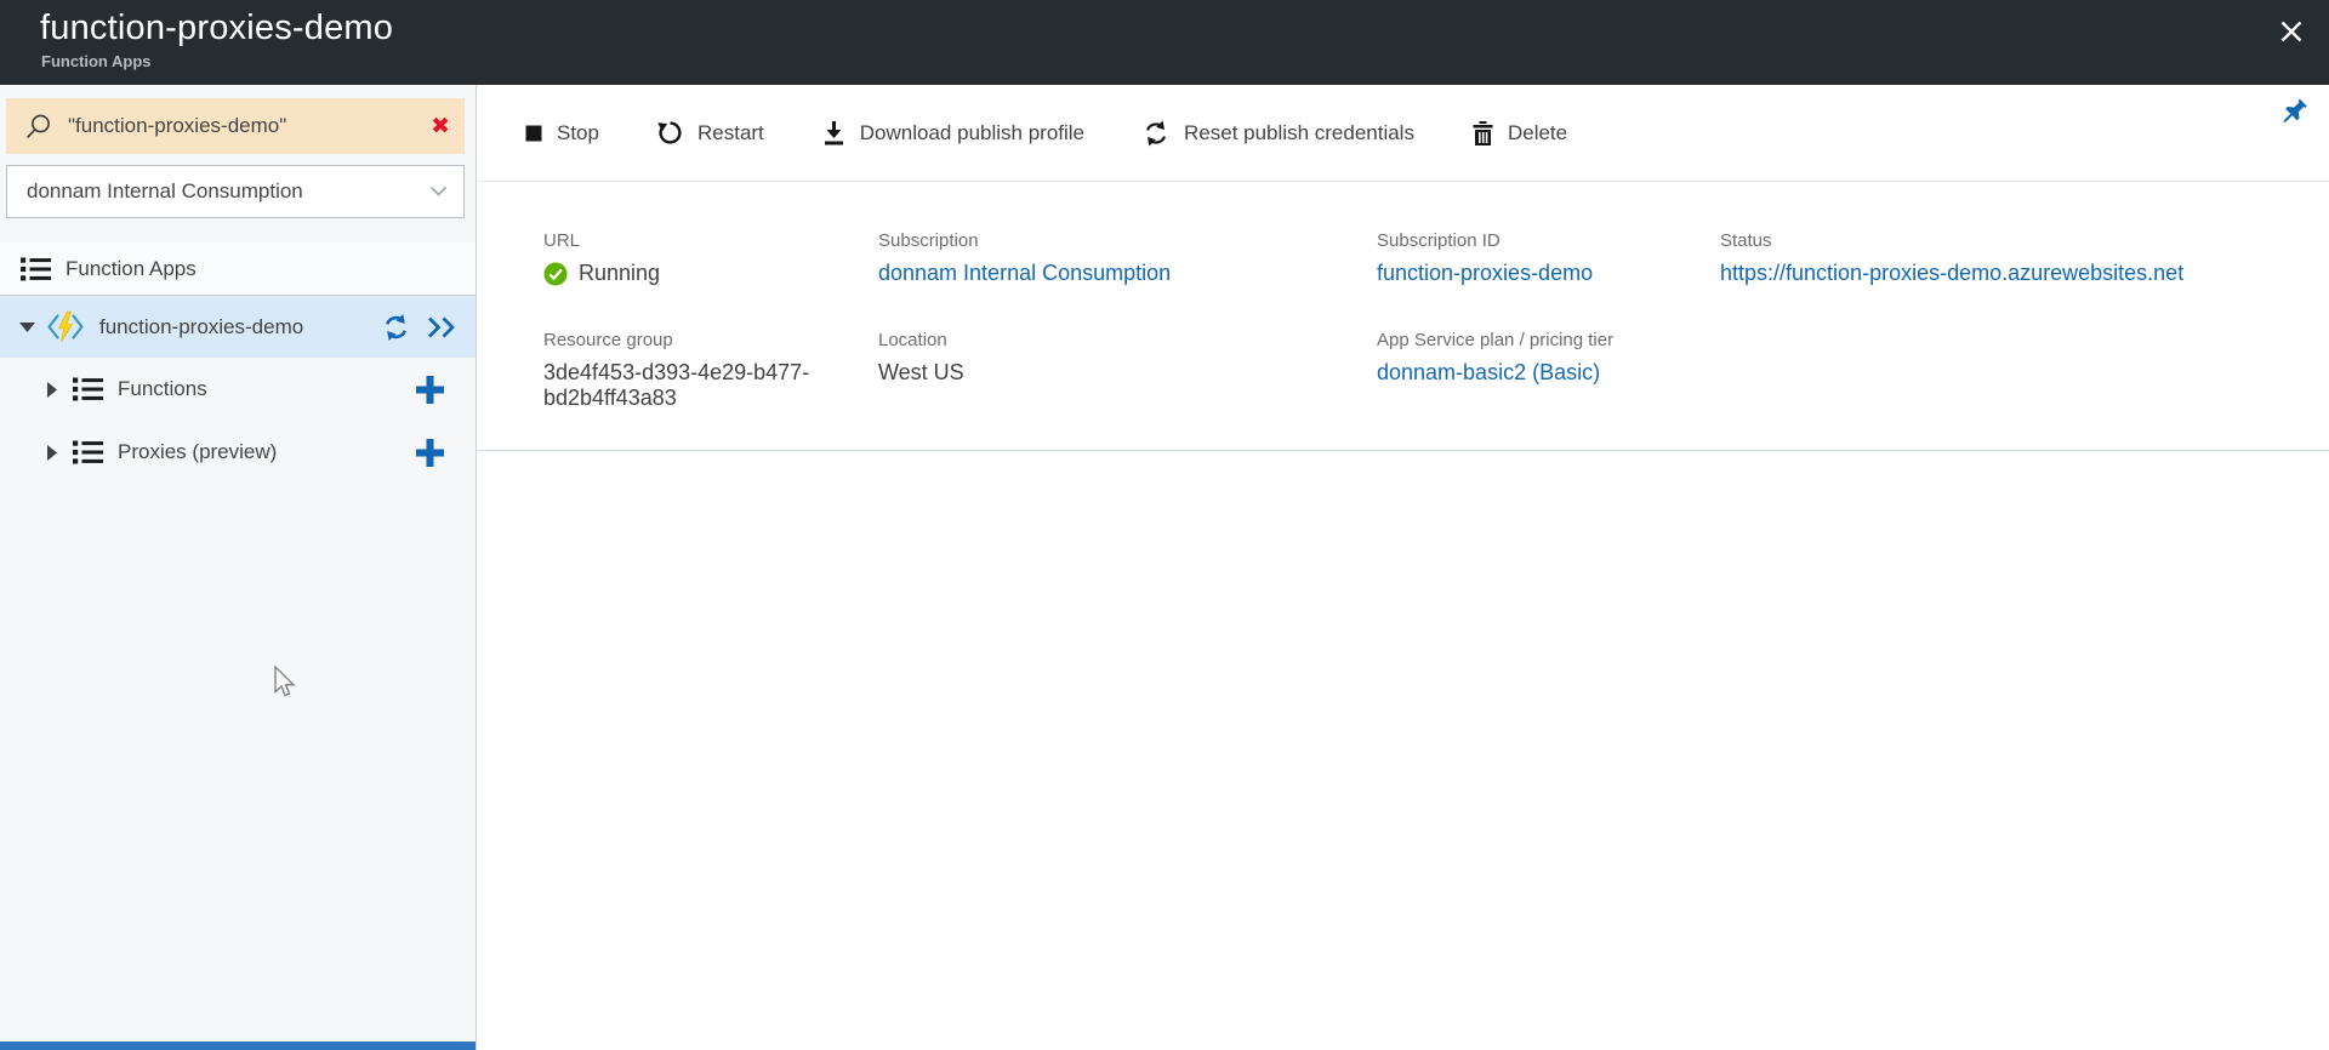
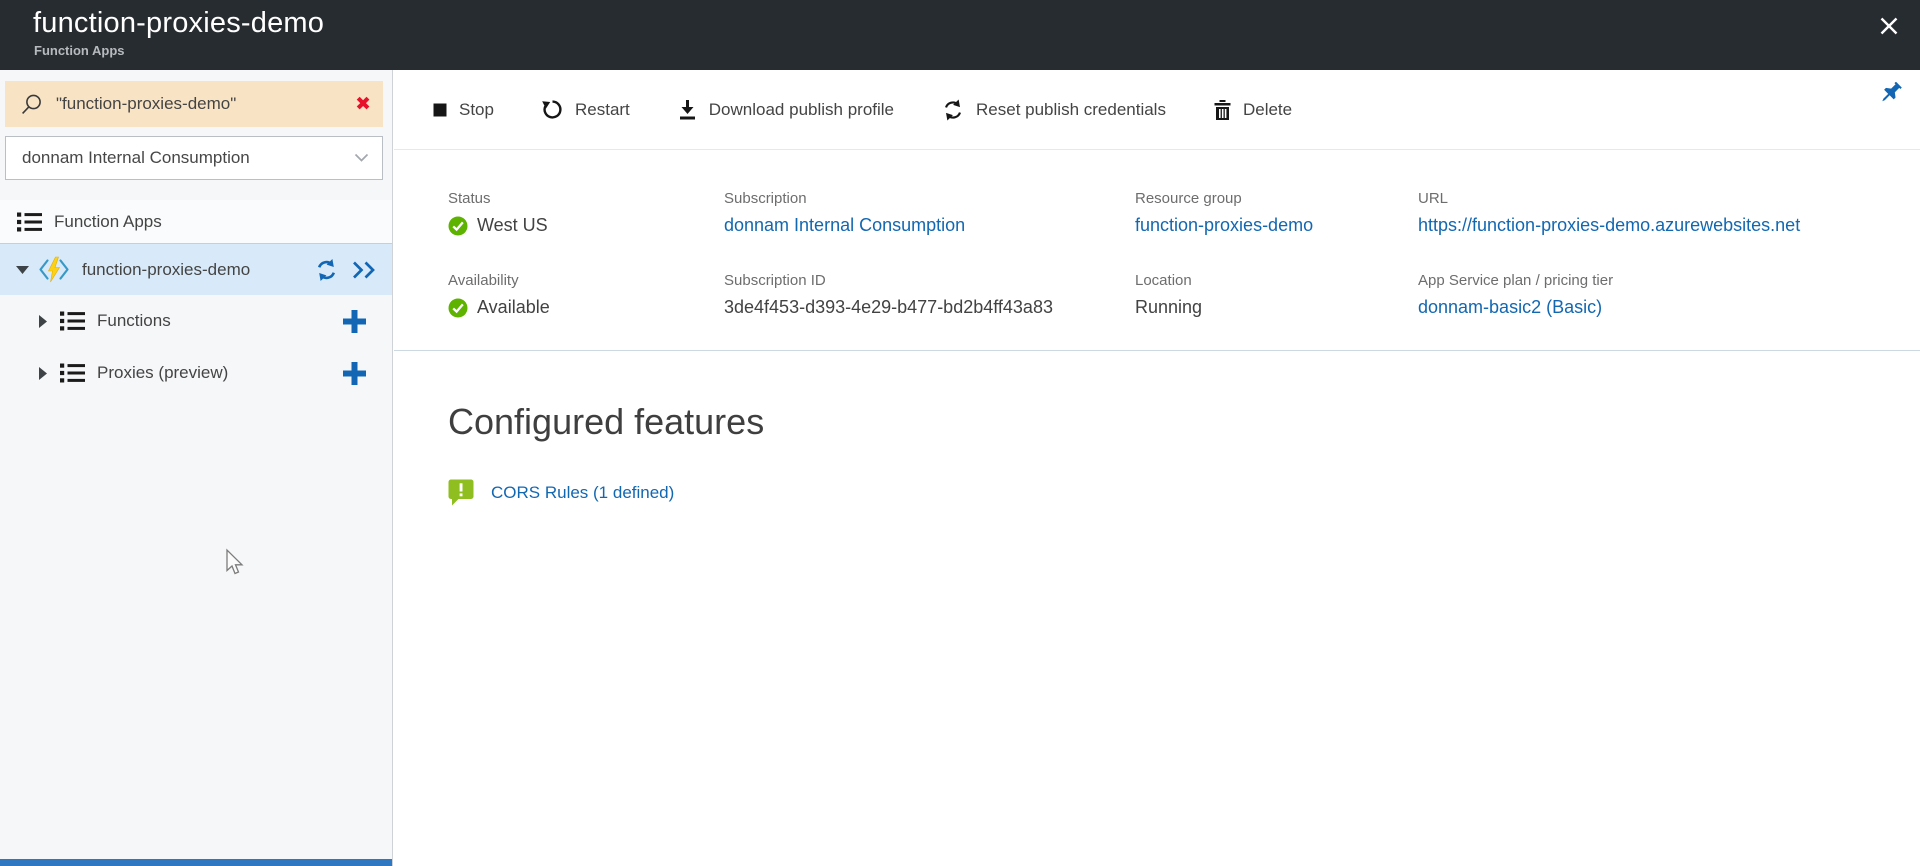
  function-proxies-demo
  Function Apps
  "function-proxies-demo"
  ✖
  donnam Internal Consumption
  Function Apps
  function-proxies-demo
  Functions
  Proxies (preview)
  Stop
  Restart
  Download publish profile
  Reset publish credentials
  Delete
- URL
+ Status
- Running
+ West US
  Subscription
  donnam Internal Consumption
- Subscription ID
+ Resource group
  function-proxies-demo
- Status
+ URL
  https://function-proxies-demo.azurewebsites.net
+ Availability
+ Available
- Resource group
+ Subscription ID
  3de4f453-d393-4e29-b477-bd2b4ff43a83
  Location
- West US
+ Running
  App Service plan / pricing tier
  donnam-basic2 (Basic)
+ Configured features
+ CORS Rules (1 defined)
